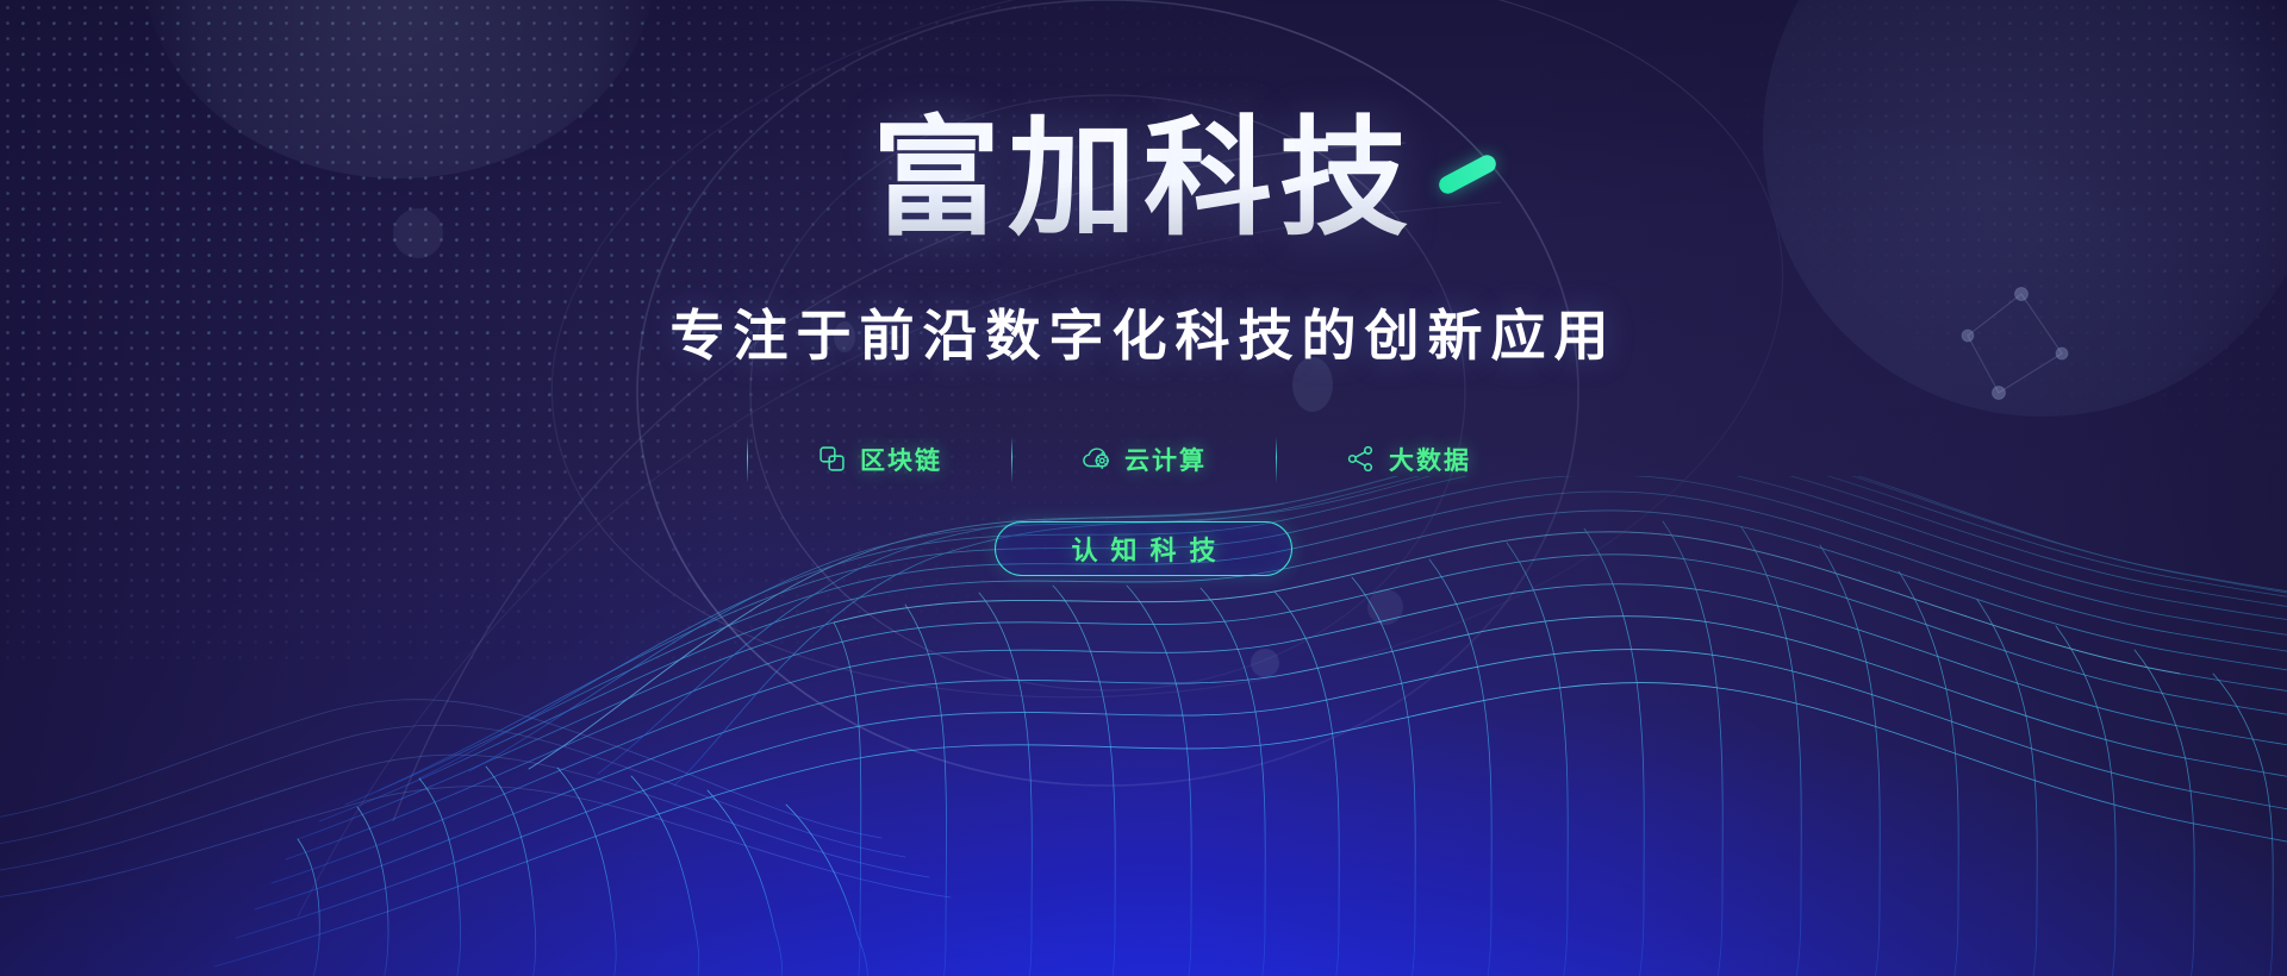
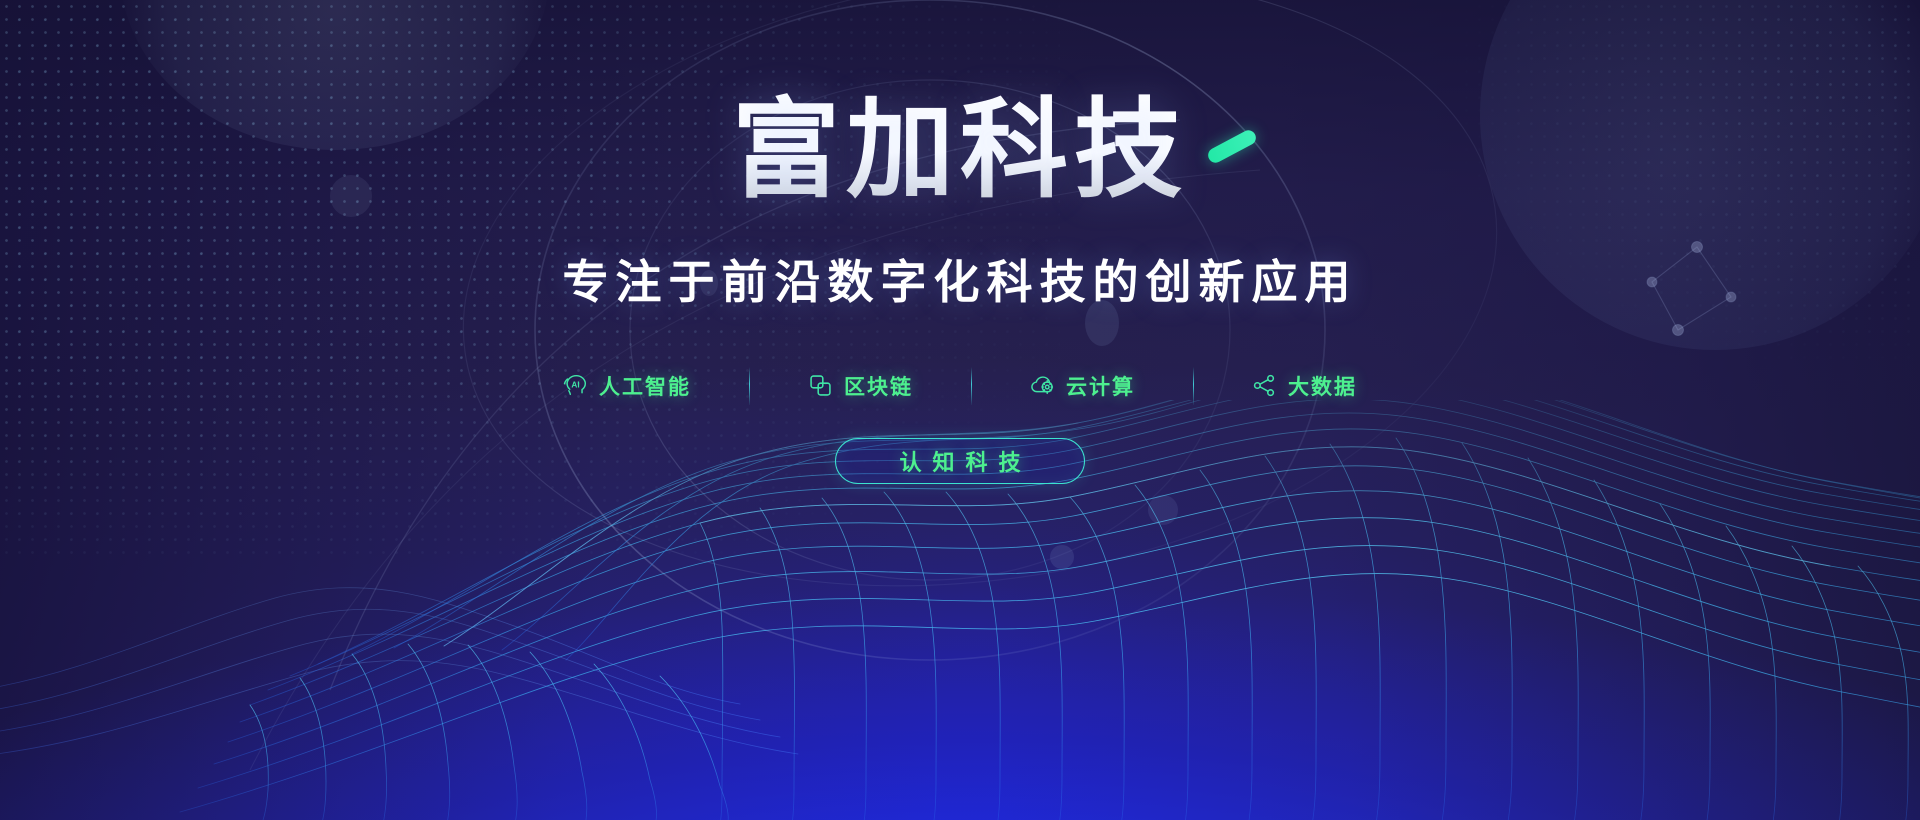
  富加科技
  专注于前沿数字化科技的创新应用
+ AI
+ 人工智能
  区块链
  云计算
  大数据
  认知科技
